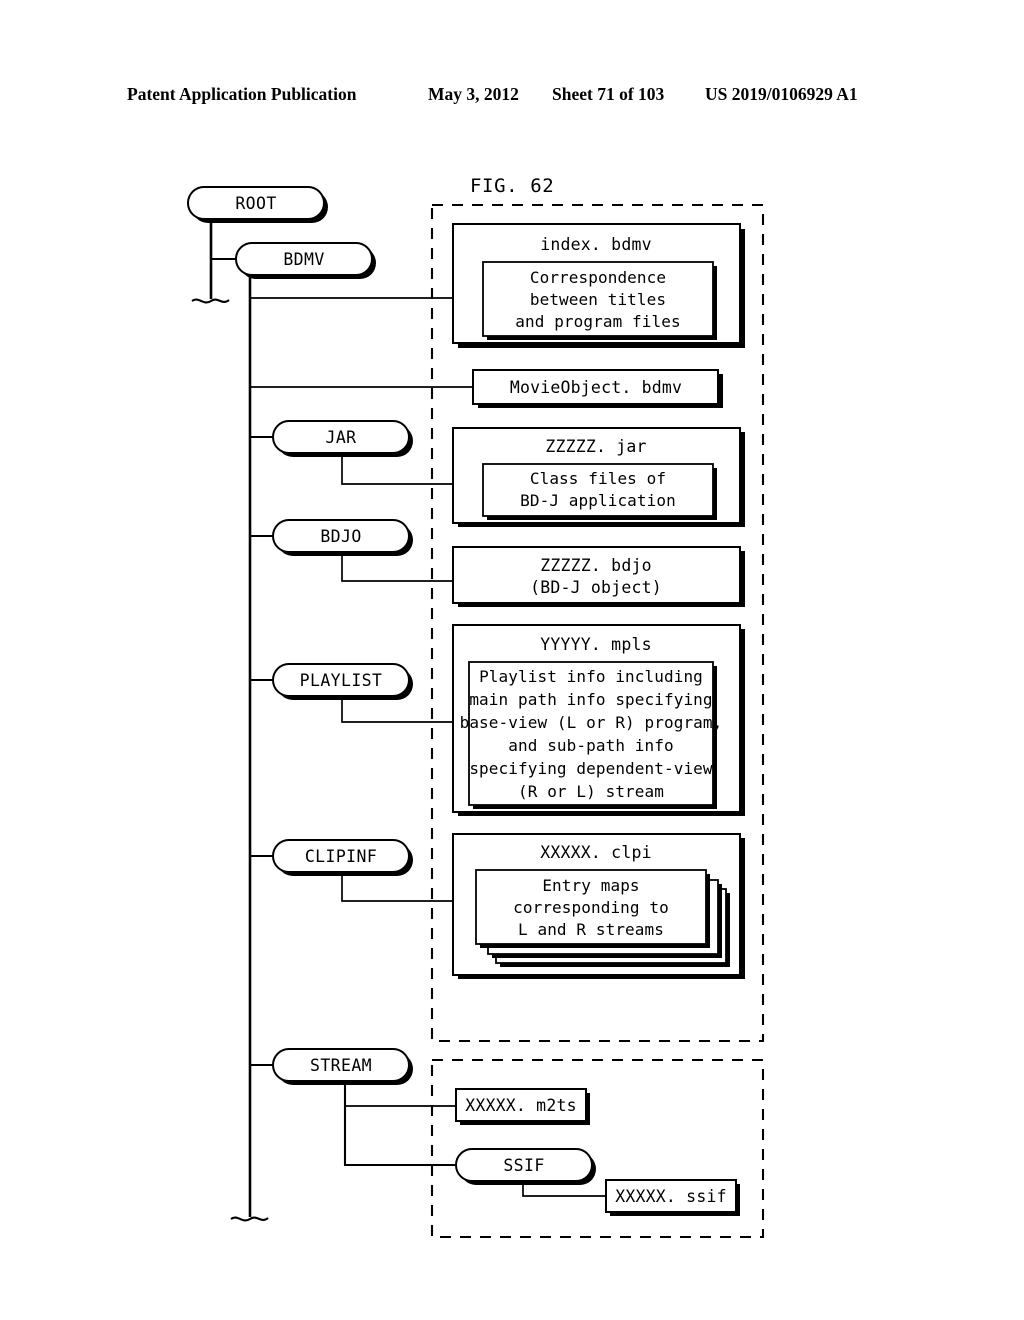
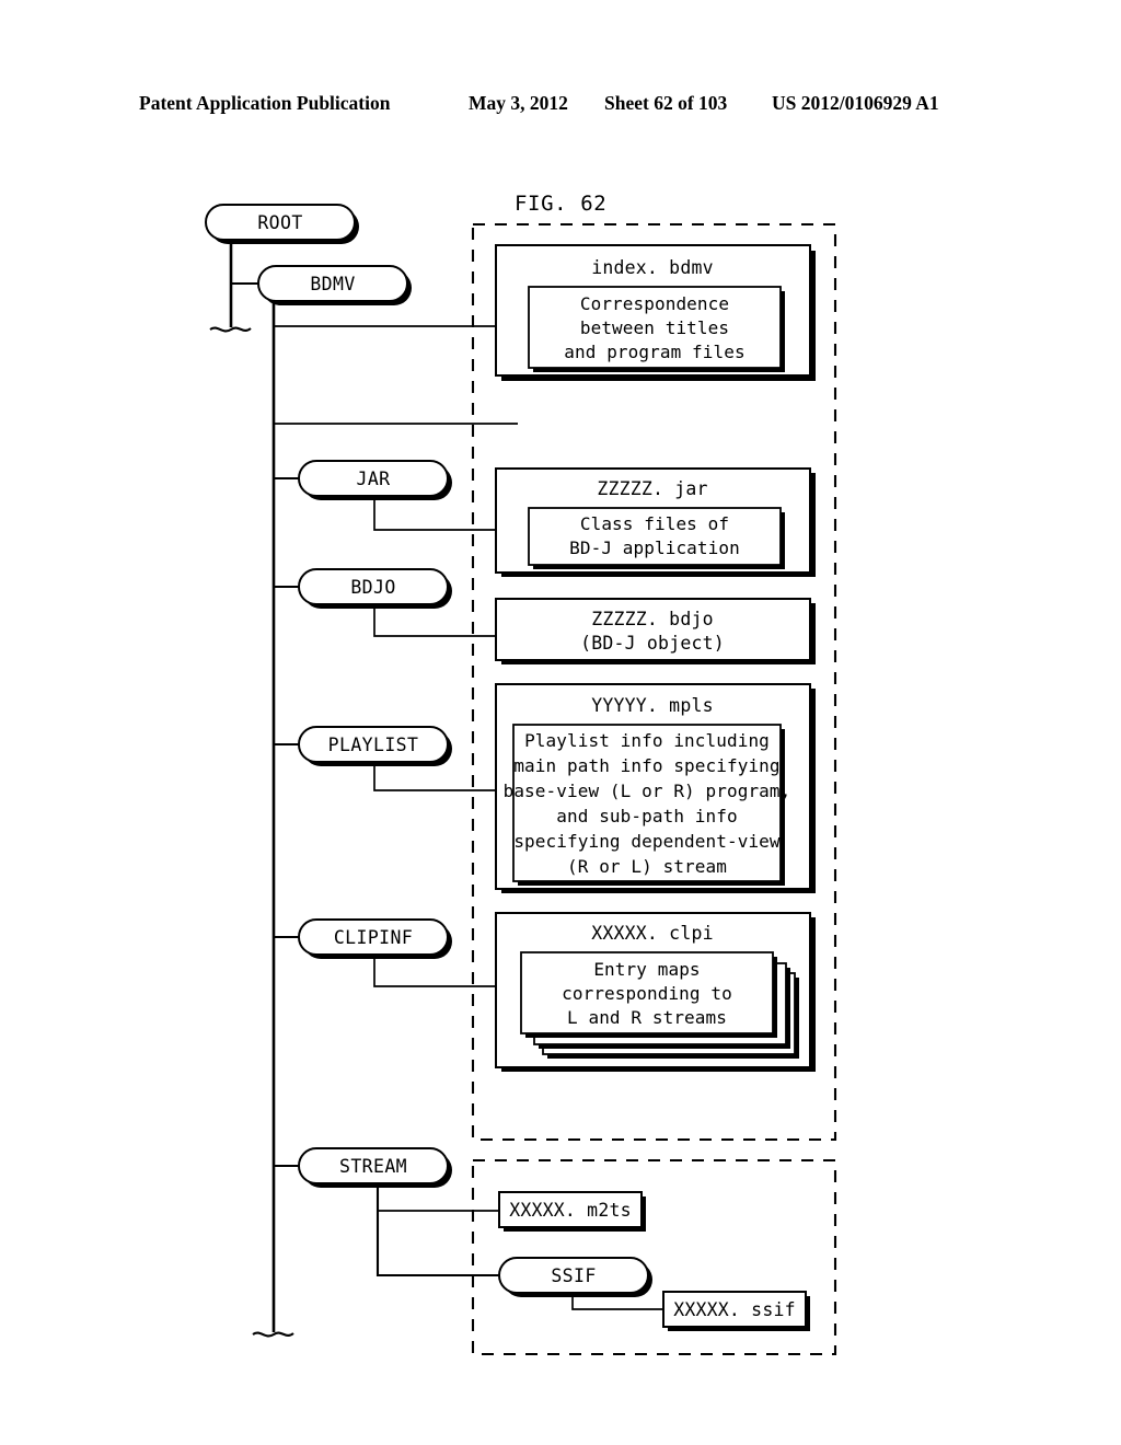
  Patent Application Publication
  May 3, 2012
- Sheet 71 of 103
+ Sheet 62 of 103
- US 2019/0106929 A1
+ US 2012/0106929 A1
  FIG. 62
  ROOT
  BDMV
  index. bdmv
  Correspondence
  between titles
  and program files
- MovieObject. bdmv
  JAR
  ZZZZZ. jar
  Class files of
  BD-J application
  BDJO
  ZZZZZ. bdjo
  (BD-J object)
  PLAYLIST
  YYYYY. mpls
  Playlist info including
  main path info specifying
  base-view (L or R) program,
  and sub-path info
  specifying dependent-view
  (R or L) stream
  CLIPINF
  XXXXX. clpi
  Entry maps
  corresponding to
  L and R streams
  STREAM
  XXXXX. m2ts
  SSIF
  XXXXX. ssif
